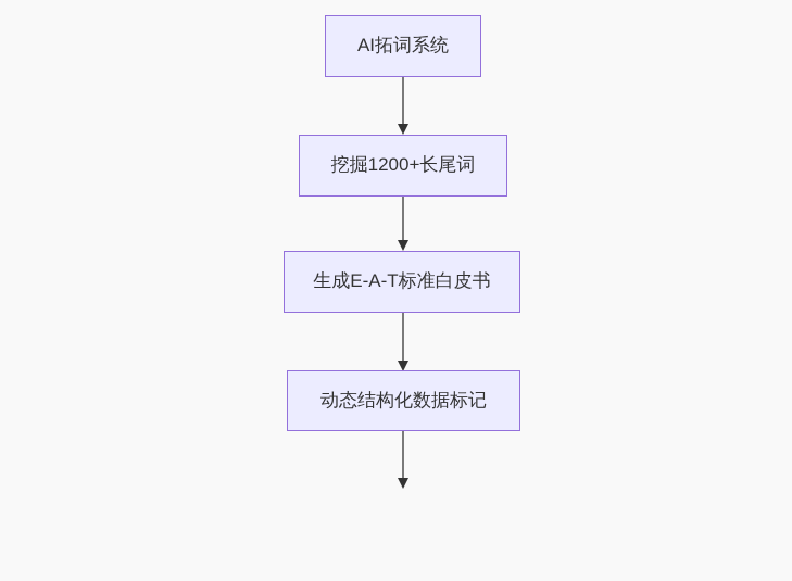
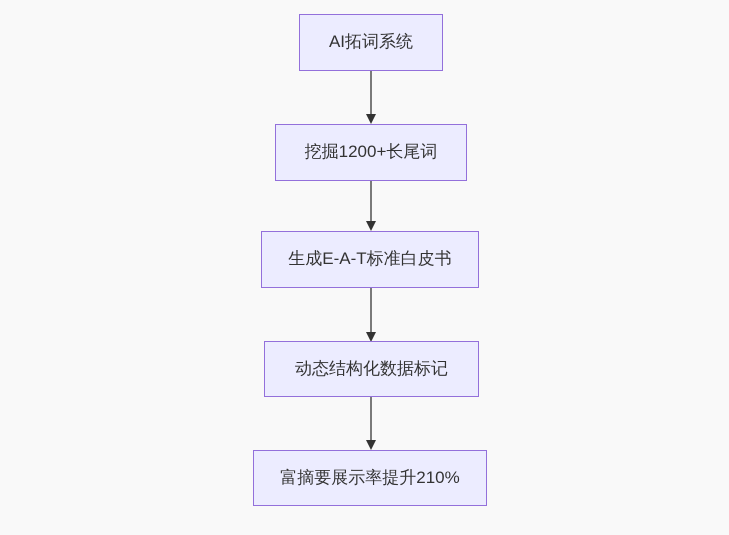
  AI拓词系统
  挖掘1200+长尾词
  生成E-A-T标准白皮书
  动态结构化数据标记
+ 富摘要展示率提升210%
